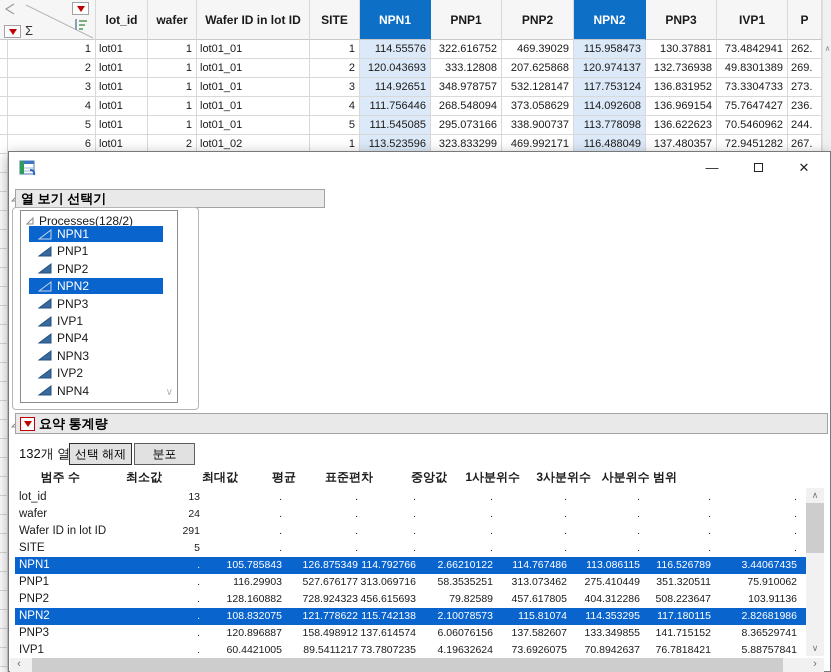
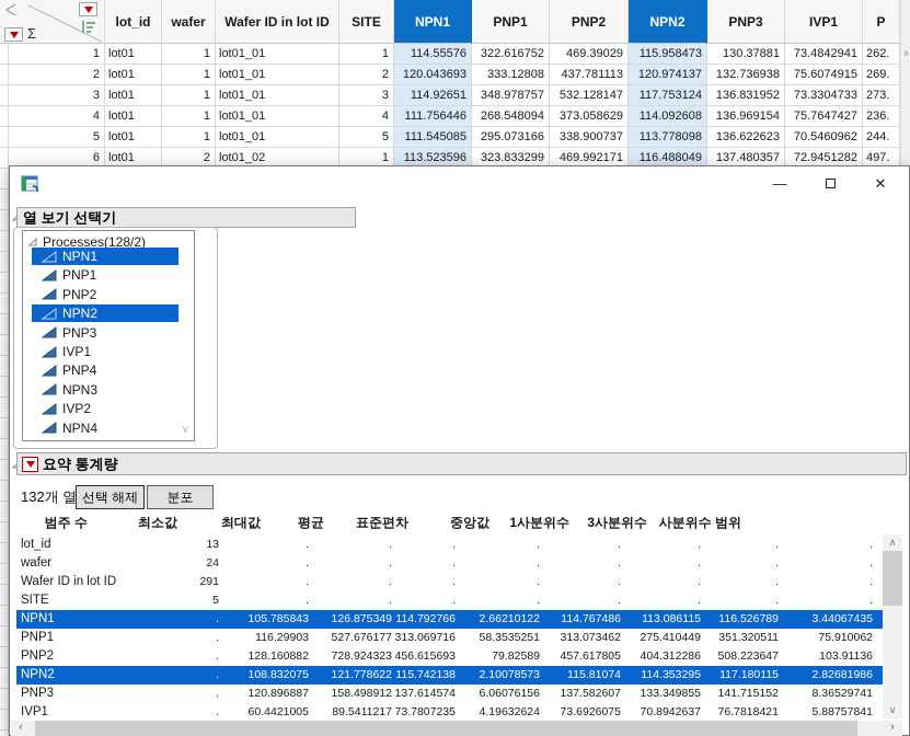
  Σ
  lot_id
  wafer
  Wafer ID in lot ID
  SITE
  NPN1
  PNP1
  PNP2
  NPN2
  PNP3
  IVP1
  P
  1
  lot01
  1
  lot01_01
  1
  114.55576
  322.616752
  469.39029
  115.958473
  130.37881
  73.4842941
  262.
  2
  lot01
  1
  lot01_01
  2
  120.043693
  333.12808
- 207.625868
+ 437.781113
  120.974137
  132.736938
- 49.8301389
+ 75.6074915
  269.
  3
  lot01
  1
  lot01_01
  3
  114.92651
  348.978757
  532.128147
  117.753124
  136.831952
  73.3304733
  273.
  4
  lot01
  1
  lot01_01
  4
  111.756446
  268.548094
  373.058629
  114.092608
  136.969154
  75.7647427
  236.
  5
  lot01
  1
  lot01_01
  5
  111.545085
  295.073166
  338.900737
  113.778098
  136.622623
  70.5460962
  244.
  6
  lot01
  2
  lot01_02
  1
  113.523596
  323.833299
  469.992171
  116.488049
  137.480357
  72.9451282
- 267.
+ 497.
  ∧
  —
  ✕
  열 보기 선택기
  Processes(128/2)
  NPN1
  PNP1
  PNP2
  NPN2
  PNP3
  IVP1
  PNP4
  NPN3
  IVP2
  NPN4
  ∨
  요약 통계량
  132개 열
  선택 해제
  분포
  범주 수
  최소값
  최대값
  평균
  표준편차
  중앙값
  1사분위수
  3사분위수
  사분위수 범위
  lot_id
  13
  .
  .
  .
  .
  .
  .
  .
  .
  wafer
  24
  .
  .
  .
  .
  .
  .
  .
  .
  Wafer ID in lot ID
  291
  .
  .
  .
  .
  .
  .
  .
  .
  SITE
  5
  .
  .
  .
  .
  .
  .
  .
  .
  NPN1
  .
  105.785843
  126.875349
  114.792766
  2.66210122
  114.767486
  113.086115
  116.526789
  3.44067435
  PNP1
  .
  116.29903
  527.676177
  313.069716
  58.3535251
  313.073462
  275.410449
  351.320511
  75.910062
  PNP2
  .
  128.160882
  728.924323
  456.615693
  79.82589
  457.617805
  404.312286
  508.223647
  103.91136
  NPN2
  .
  108.832075
  121.778622
  115.742138
  2.10078573
  115.81074
  114.353295
  117.180115
  2.82681986
  PNP3
  .
  120.896887
  158.498912
  137.614574
  6.06076156
  137.582607
  133.349855
  141.715152
  8.36529741
  IVP1
  .
  60.4421005
  89.5411217
  73.7807235
  4.19632624
  73.6926075
  70.8942637
  76.7818421
  5.88757841
  ∧
  ∨
  ‹
  ›
